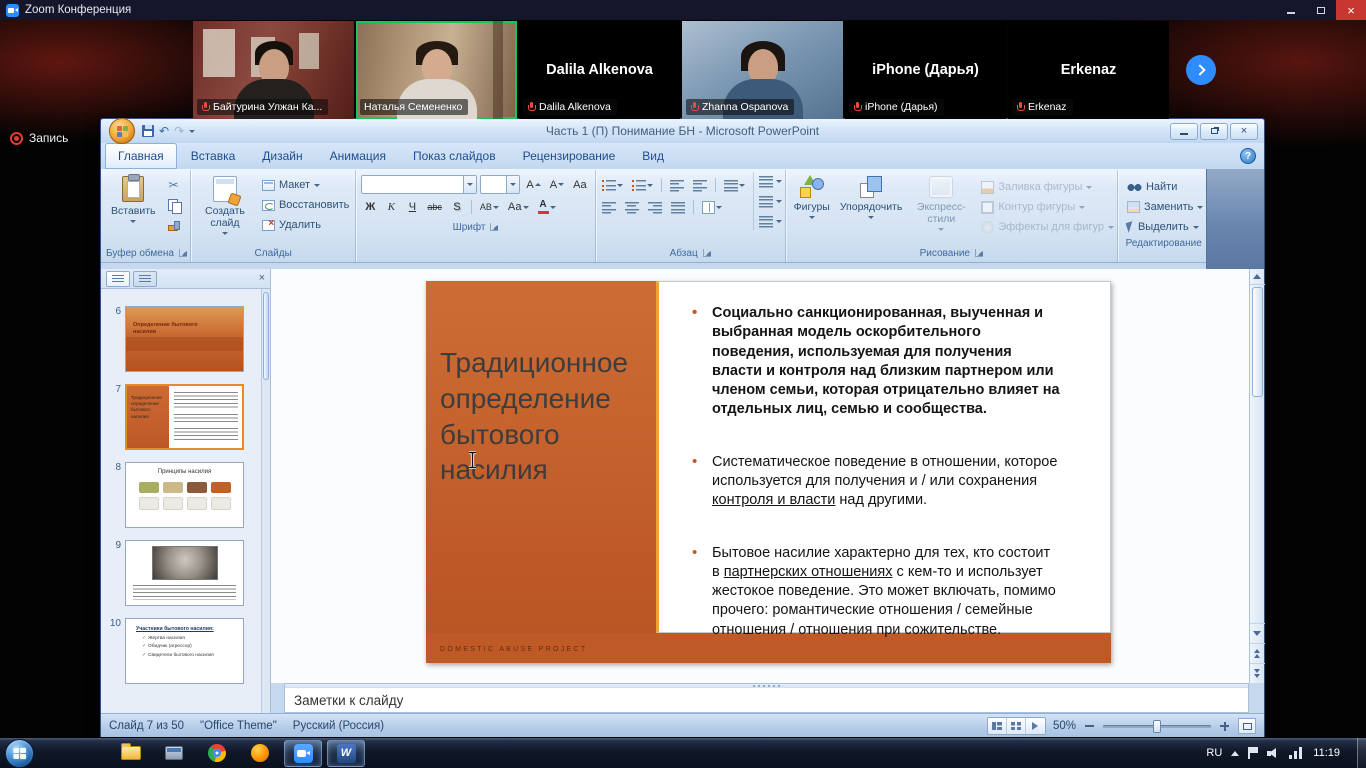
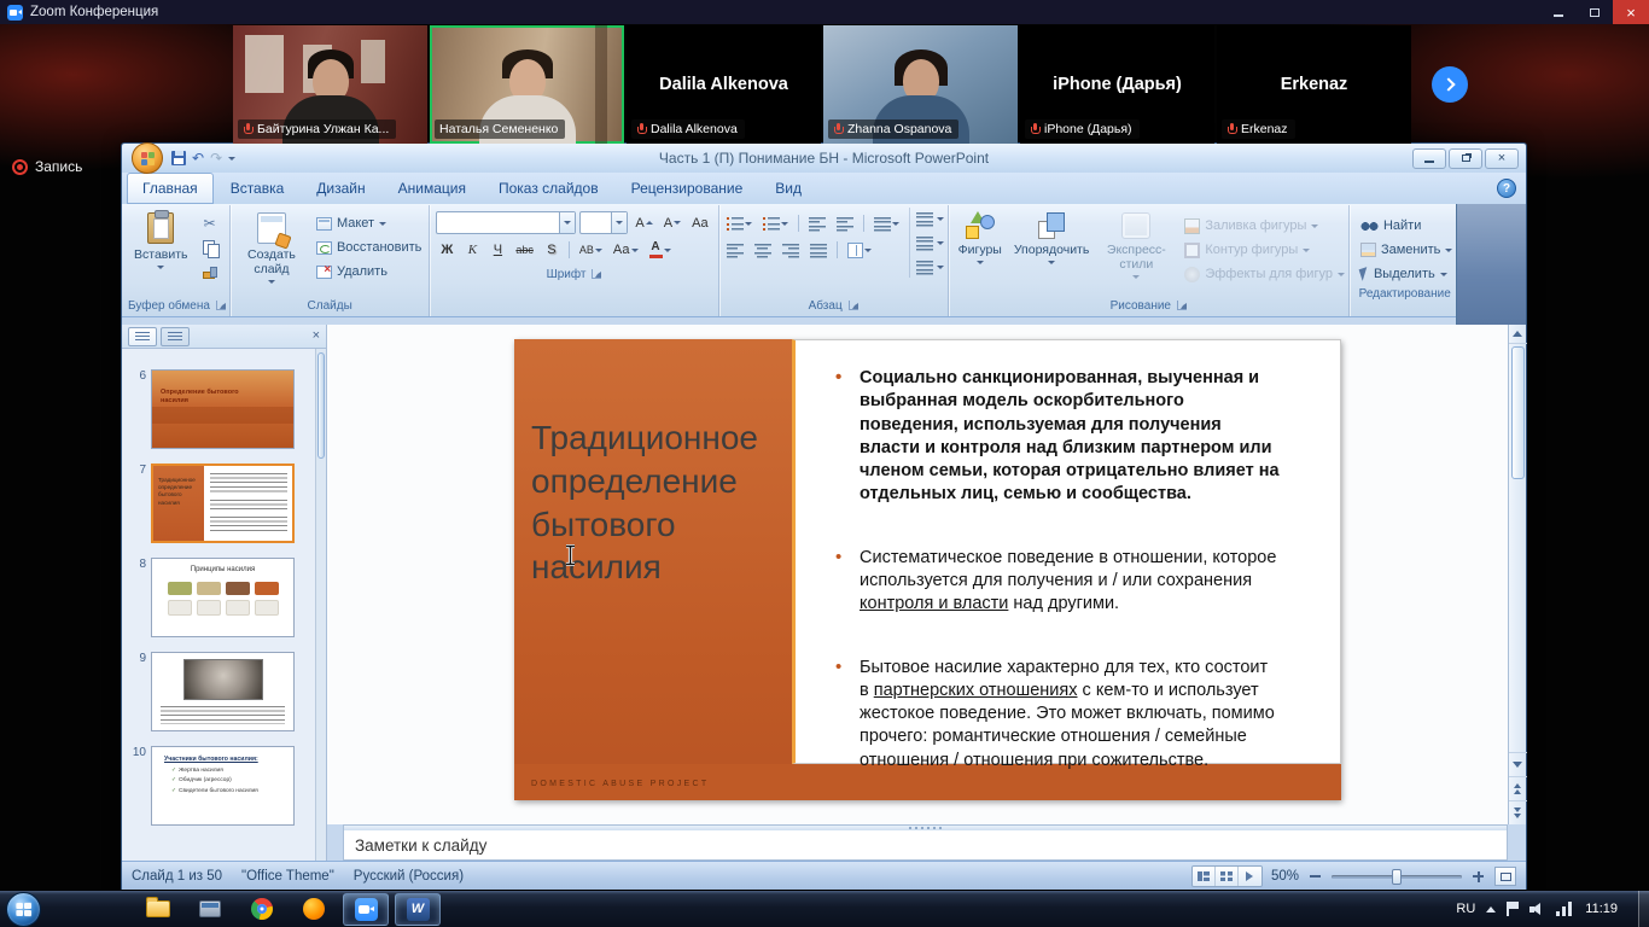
  Zoom Конференция
  ×
  Байтурина Улжан Ка...
  Наталья Семененко
  Dalila Alkenova
  Dalila Alkenova
  Zhanna Ospanova
  iPhone (Дарья)
  iPhone (Дарья)
  Erkenaz
  Erkenaz
  Запись
  ↶
  ↷
  Часть 1 (П) Понимание БН - Microsoft PowerPoint
  ×
  Главная
  Вставка
  Дизайн
  Анимация
  Показ слайдов
  Рецензирование
  Вид
  Вставить
  Буфер обмена
  Создать слайд
  Макет
  Восстановить
  Удалить
  Слайды
  А
  А
  Аа
  Ж
  К
  Ч
  abc
  S
  АВ
  Аа
  А
  Шрифт
  Абзац
  Фигуры
  Упорядочить
  Экспресс-стили
  Заливка фигуры
  Контур фигуры
  Эффекты для фигур
  Рисование
  Найти
  Заменить
  Выделить
  Редактирование
  ×
  6
  7
  8
  9
  10
  Социально санкционированная, выученная и выбранная модель оскорбительного поведения, используемая для получения власти и контроля над близким партнером или членом семьи, которая отрицательно влияет на отдельных лиц, семью и сообщества.
  Систематическое поведение в отношении, которое используется для получения и / или сохранения контроля и власти над другими.
  Бытовое насилие характерно для тех, кто состоит в партнерских отношениях с кем-то и использует жестокое поведение. Это может включать, помимо прочего: романтические отношения / семейные отношения / отношения при сожительстве.
  Традиционное определение бытового насилия
  Заметки к слайду
- Слайд 7 из 50
+ Слайд 1 из 50
  "Office Theme"
  Русский (Россия)
  50%
  W
  RU
  11:19
